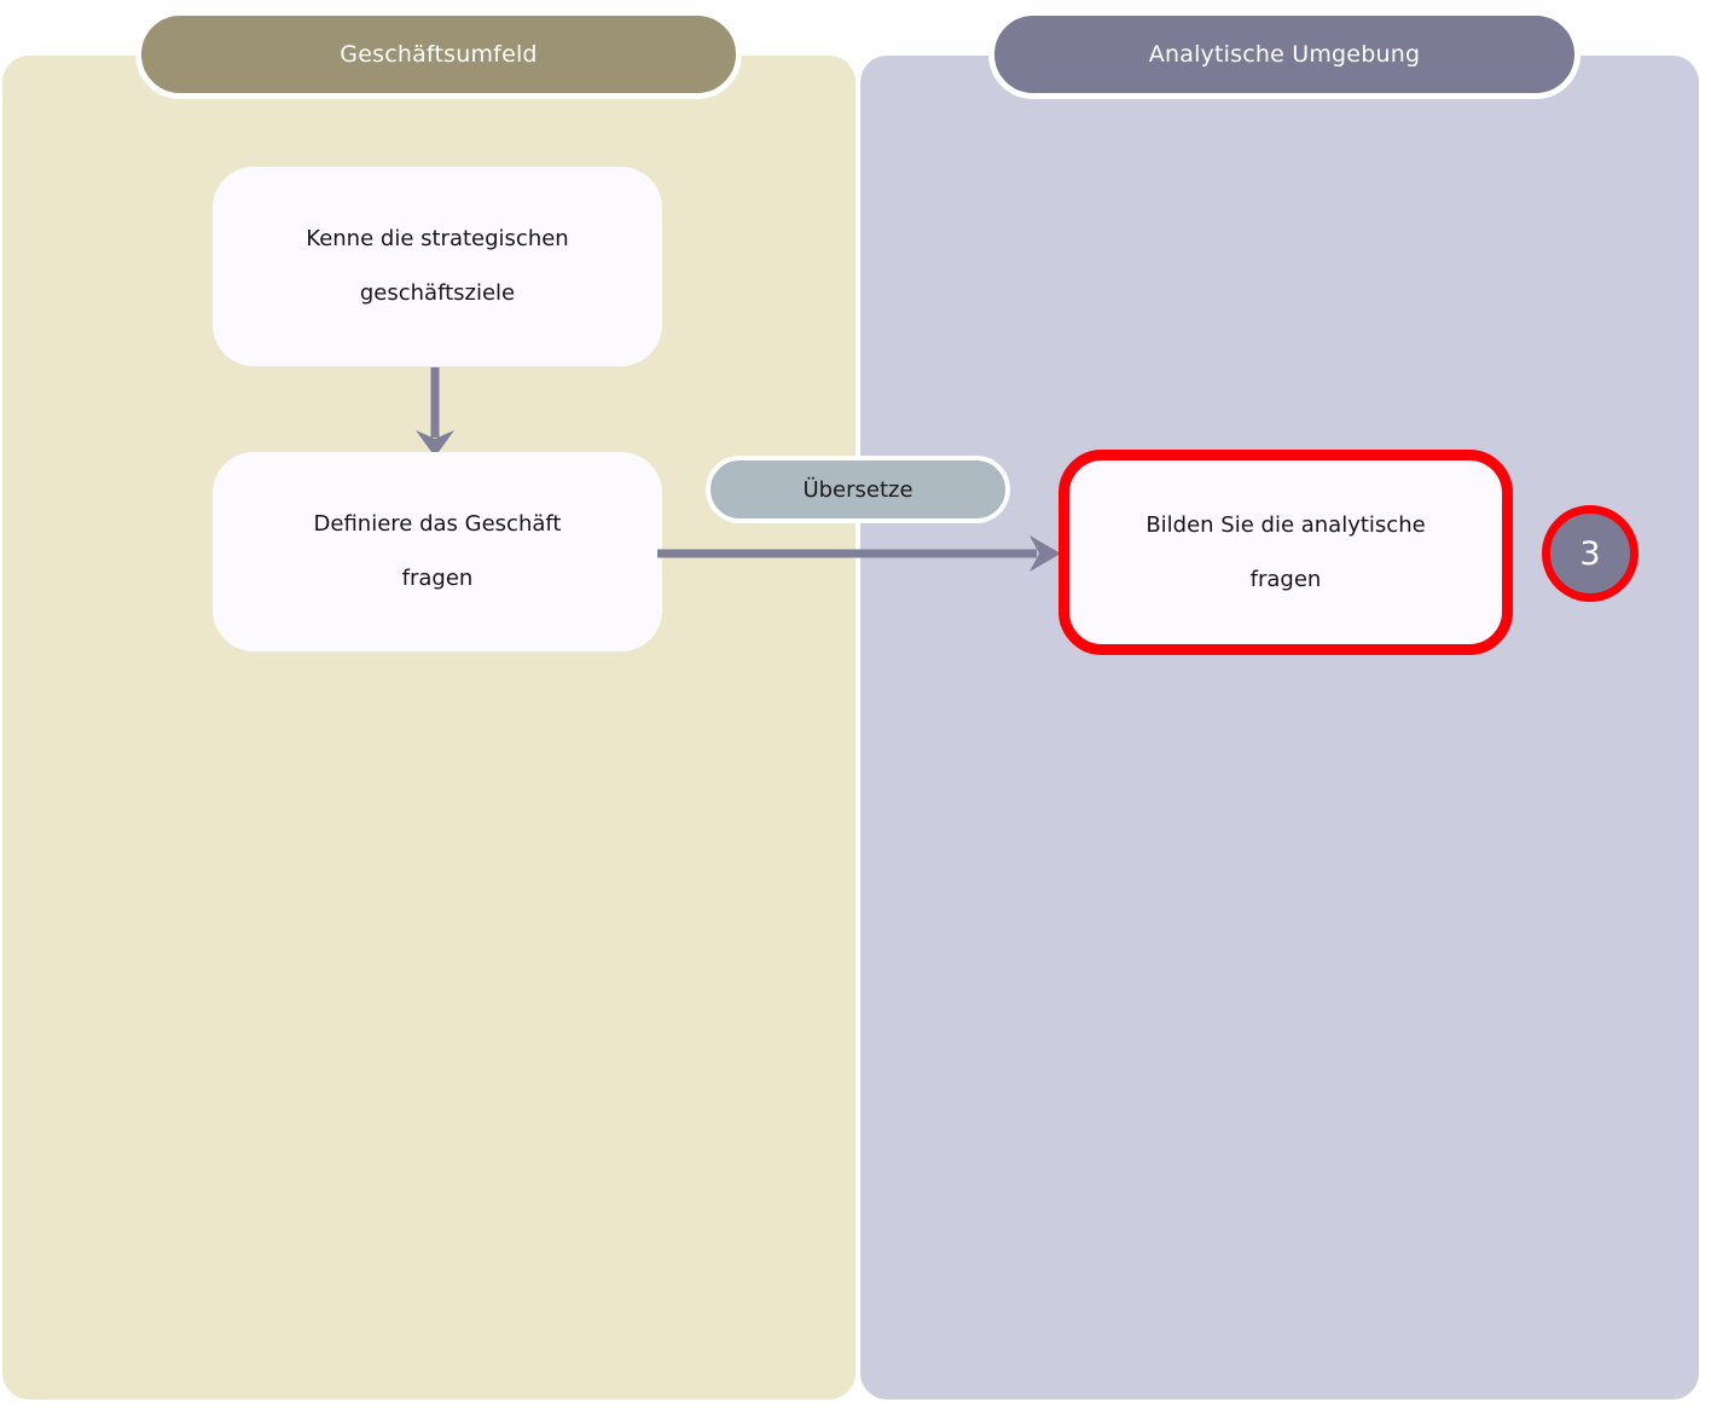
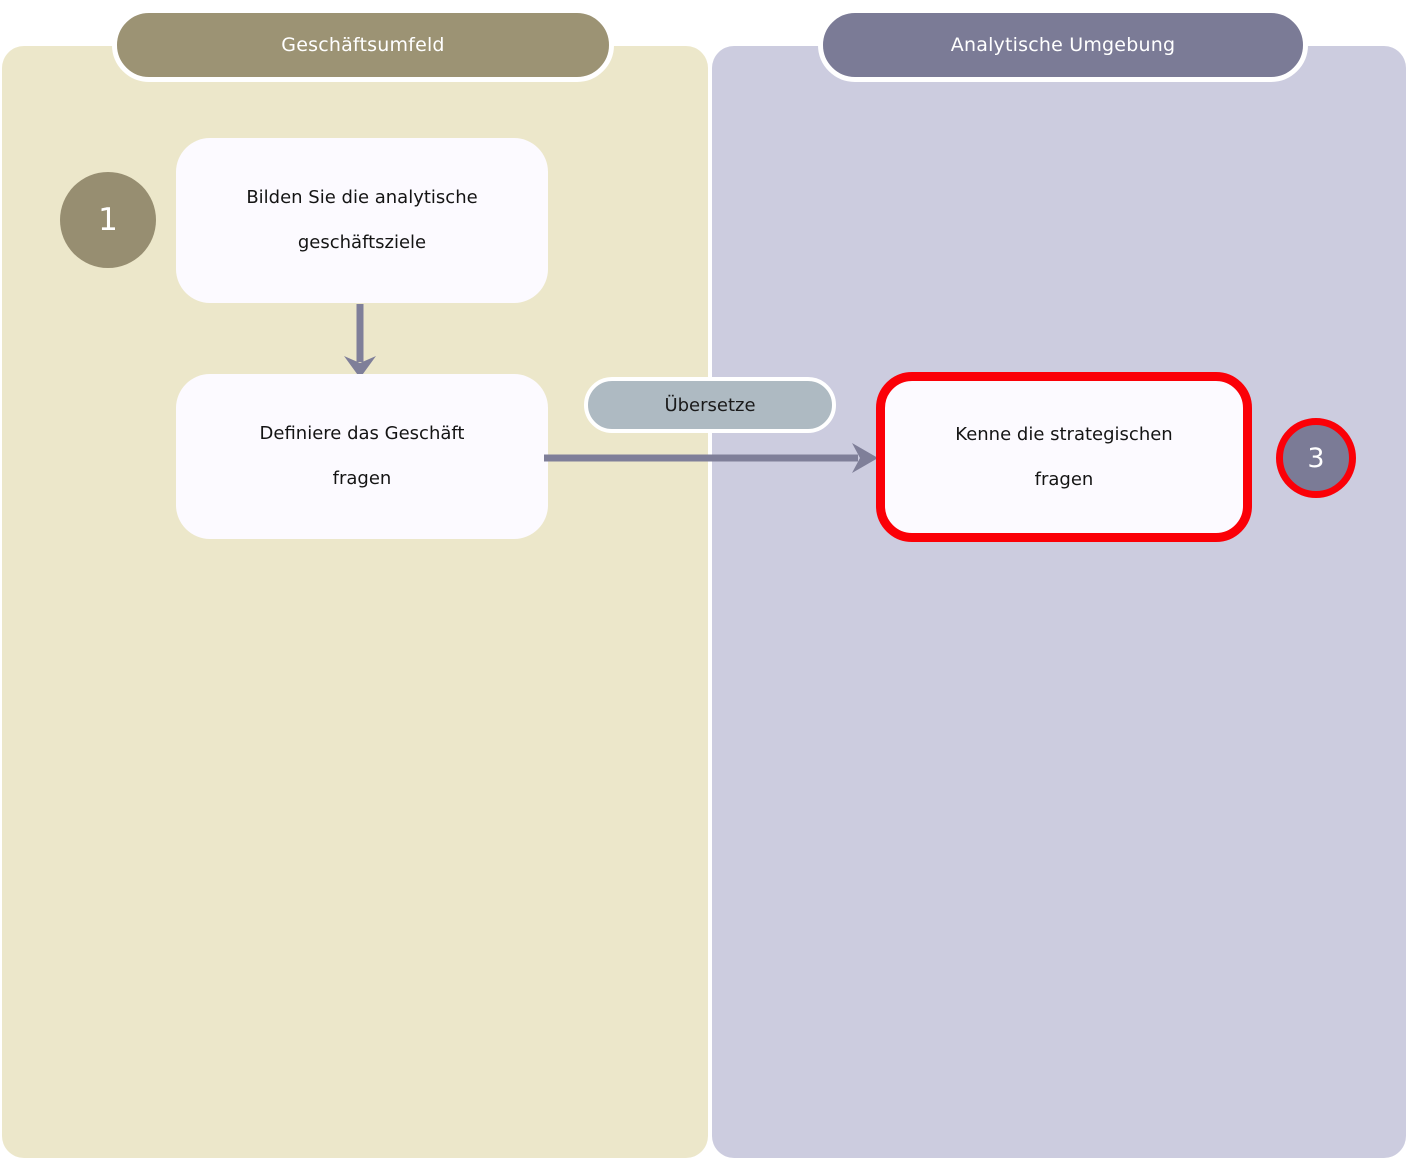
  Geschäftsumfeld
  Analytische Umgebung
+ 1
- Kenne die strategischen
+ Bilden Sie die analytische
  geschäftsziele
  Definiere das Geschäft
  fragen
  Übersetze
- Bilden Sie die analytische
+ Kenne die strategischen
  fragen
  3
